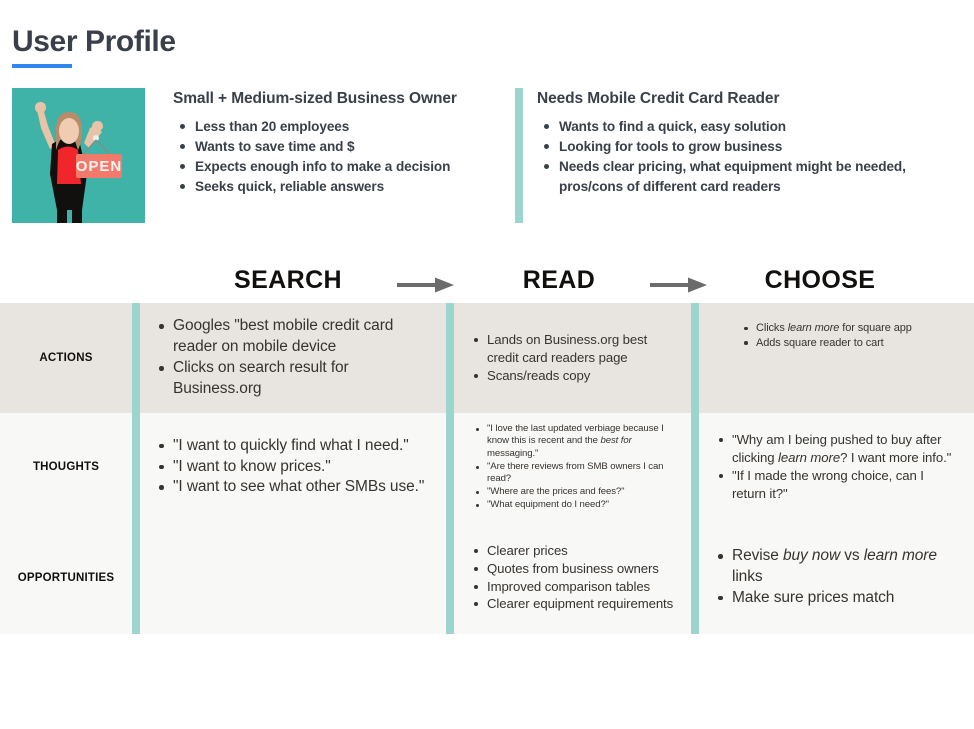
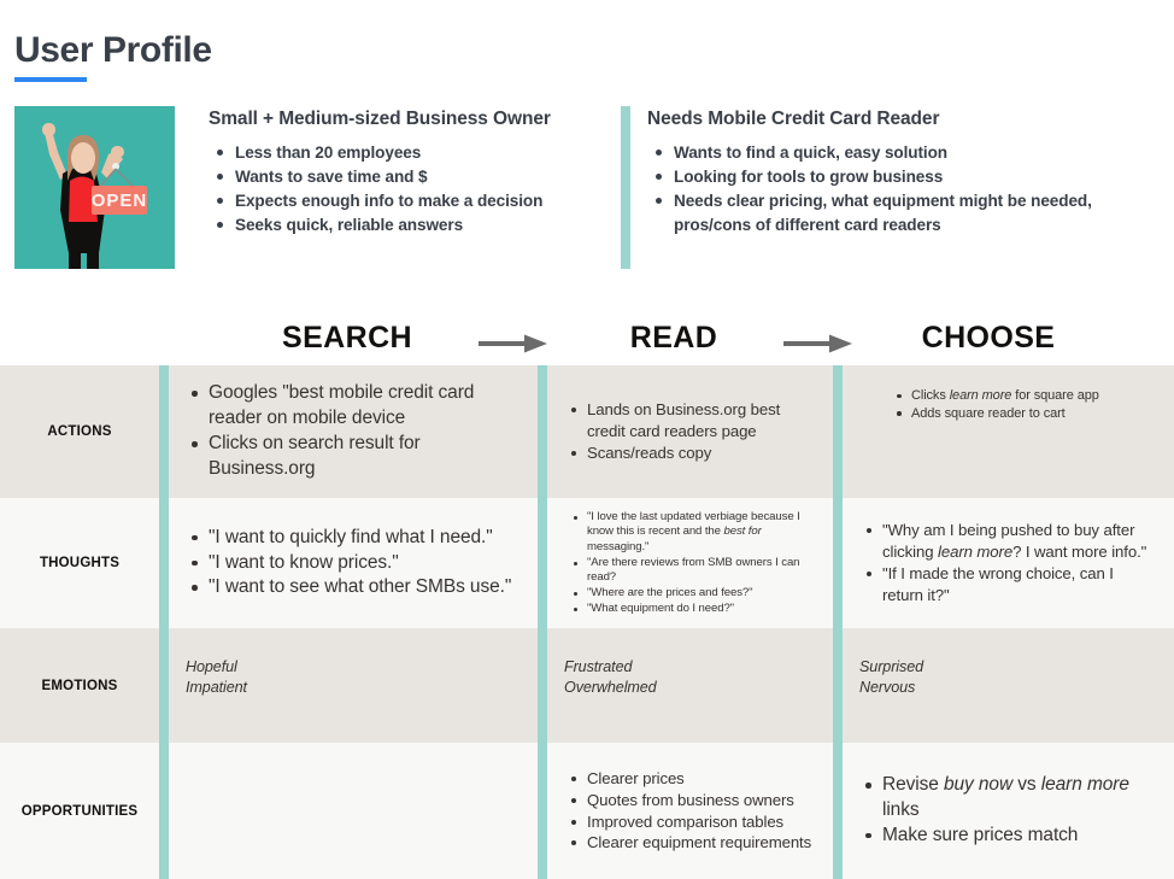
  User Profile
  OPEN
  Small + Medium-sized Business Owner
  Less than 20 employees
  Wants to save time and $
  Expects enough info to make a decision
  Seeks quick, reliable answers
  Needs Mobile Credit Card Reader
  Wants to find a quick, easy solution
  Looking for tools to grow business
  Needs clear pricing, what equipment might be needed, pros/cons of different card readers
  SEARCH
  READ
  CHOOSE
  ACTIONS
  Googles "best mobile credit card reader on mobile device
  Clicks on search result for Business.org
  Lands on Business.org best credit card readers page
  Scans/reads copy
  Clicks learn more for square app
  Adds square reader to cart
  THOUGHTS
  "I want to quickly find what I need."
  "I want to know prices."
  "I want to see what other SMBs use."
  "I love the last updated verbiage because I know this is recent and the best for messaging."
  "Are there reviews from SMB owners I can read?
  "Where are the prices and fees?"
  "What equipment do I need?"
  "Why am I being pushed to buy after clicking learn more? I want more info."
  "If I made the wrong choice, can I return it?"
+ EMOTIONS
+ Hopeful
+ Impatient
+ Frustrated
+ Overwhelmed
+ Surprised
+ Nervous
  OPPORTUNITIES
  Clearer prices
  Quotes from business owners
  Improved comparison tables
  Clearer equipment requirements
  Revise buy now vs learn more links
  Make sure prices match
